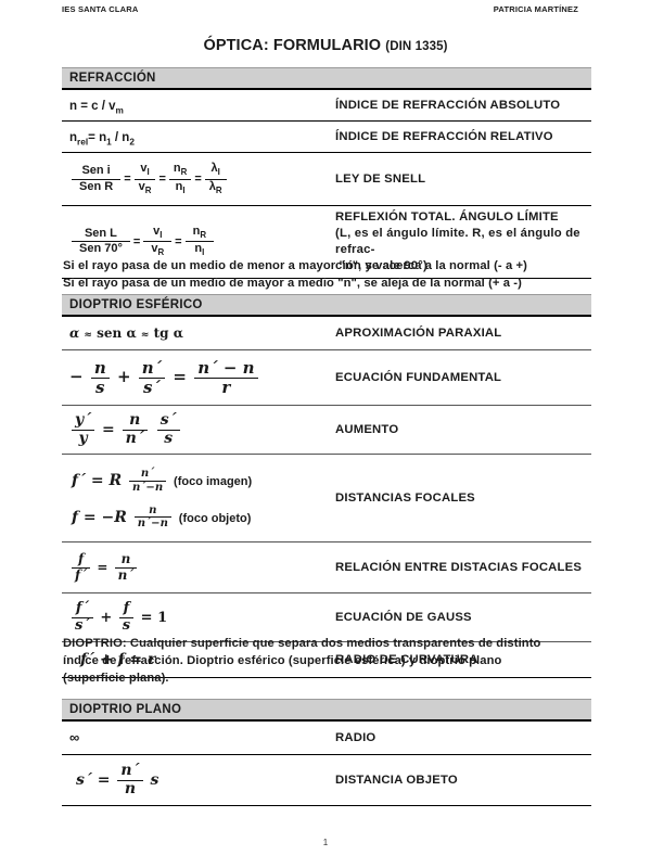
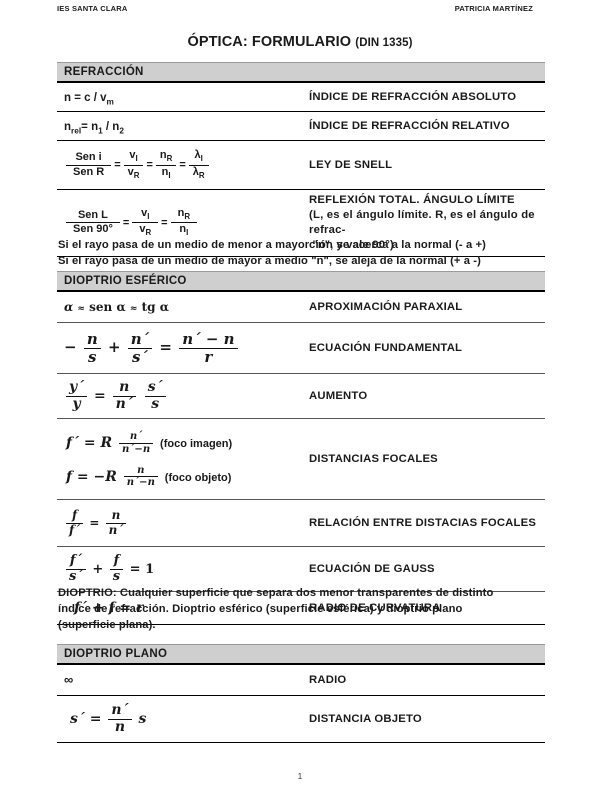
  IES SANTA CLARA
  PATRICIA MARTÍNEZ
  ÓPTICA: FORMULARIO (DIN 1335)
  REFRACCIÓN
  n = c / vm	ÍNDICE DE REFRACCIÓN ABSOLUTO
  nrel= n1 / n2	ÍNDICE DE REFRACCIÓN RELATIVO
  Sen i Sen R = vI vR = nR nI = λI λR	LEY DE SNELL
- Sen L Sen 70° = vI vR = nR nI	REFLEXIÓN TOTAL. ÁNGULO LÍMITE (L, es el ángulo límite. R, es el ángulo de refrac- ción y vale 90°)
+ Sen L Sen 90° = vI vR = nR nI	REFLEXIÓN TOTAL. ÁNGULO LÍMITE (L, es el ángulo límite. R, es el ángulo de refrac- ción y vale 90°)
  Si el rayo pasa de un medio de menor a mayor "n", se acerca a la normal (- a +)
  Si el rayo pasa de un medio de mayor a medio "n", se aleja de la normal (+ a -)
  DIOPTRIO ESFÉRICO
  α ≈ sen α ≈ tg α	APROXIMACIÓN PARAXIAL
  − n s + n´ s´ = n´ − n r	ECUACIÓN FUNDAMENTAL
  y´ y = n n´ s´ s	AUMENTO
  f´ = R n´ n´−n (foco imagen) f = −R n n´−n (foco objeto)	DISTANCIAS FOCALES
  f f´ = n n´	RELACIÓN ENTRE DISTACIAS FOCALES
  f´ s´ + f s = 1	ECUACIÓN DE GAUSS
  f´ + f = r	RADIO DE CURVATURA
- DIOPTRIO: Cualquier superficie que separa dos medios transparentes de distinto
+ DIOPTRIO: Cualquier superficie que separa dos menor transparentes de distinto
  índice de refracción. Dioptrio esférico (superficie esférica) y dioptrio plano
  (superficie plana).
  DIOPTRIO PLANO
  ∞	RADIO
  s´ = n´ n s	DISTANCIA OBJETO
  1
